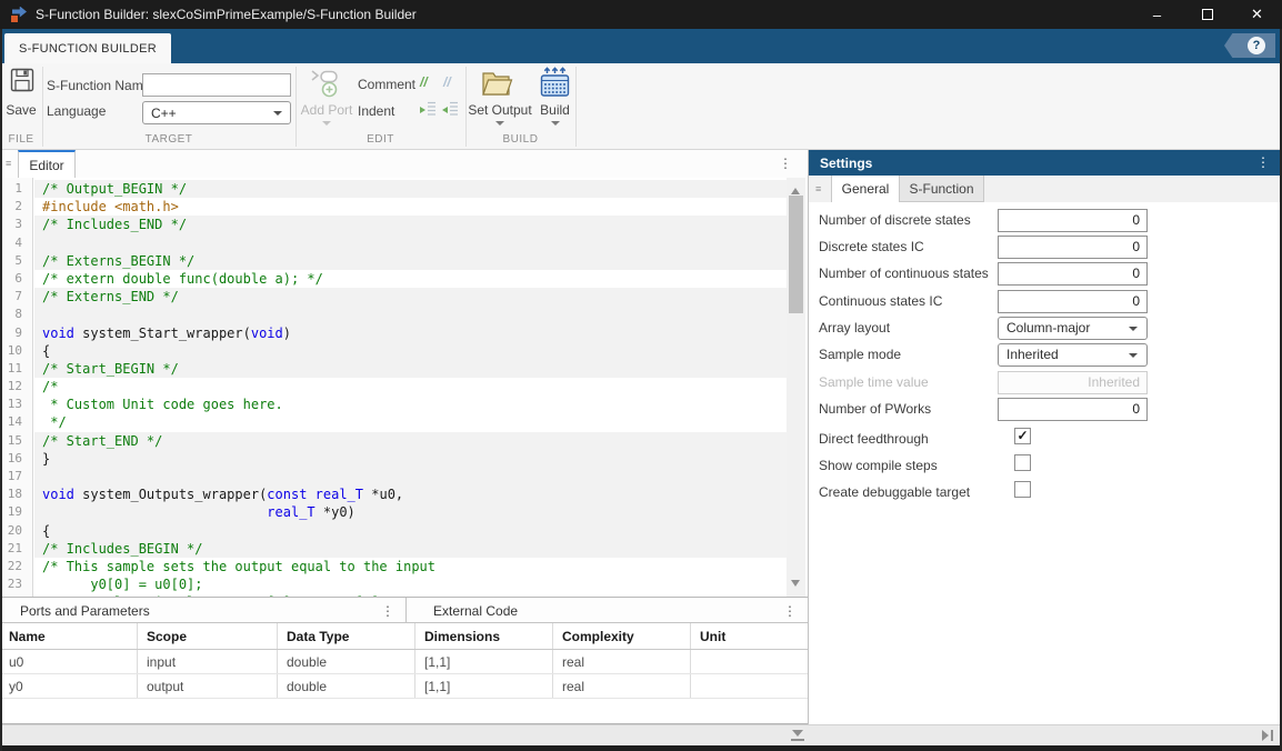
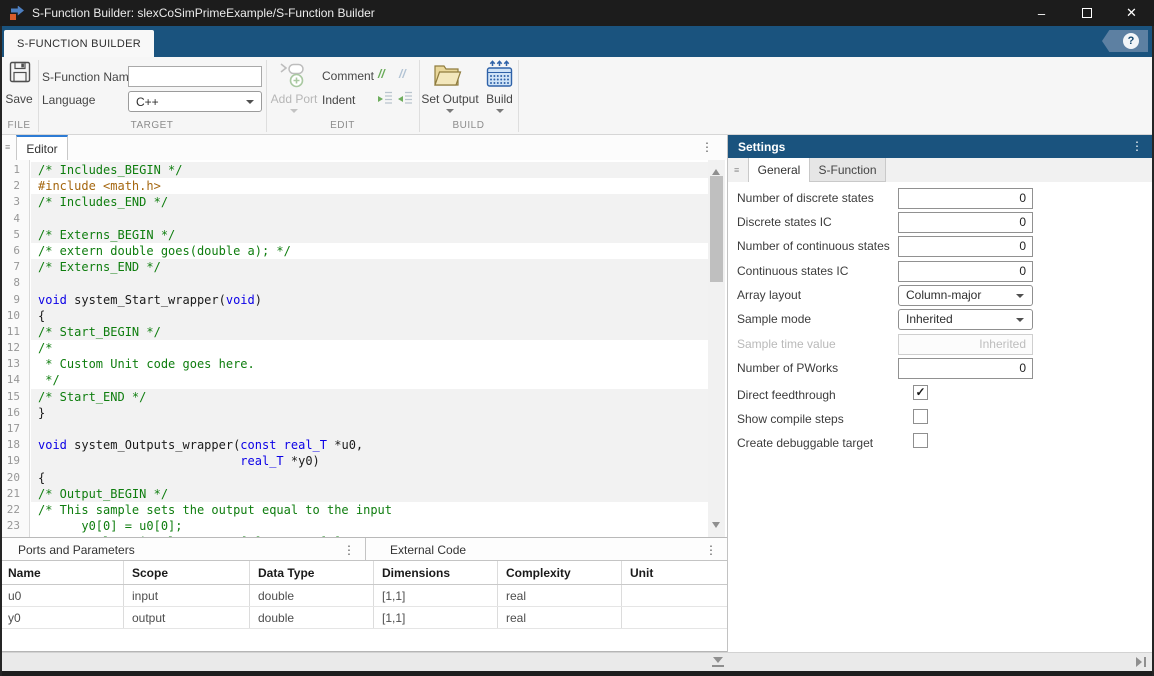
  S-Function Builder: slexCoSimPrimeExample/S-Function Builder
  –
  ✕
  S-FUNCTION BUILDER
  ?
  Save
  FILE
  S-Function Nam
  Language
  C++
  TARGET
  Add Port
  Comment
  //
  //
  Indent
  EDIT
  Set Output
  Build
  BUILD
  ≡
  Editor
  ⋮
  1
  2
  3
  4
  5
  6
  7
  8
  9
  10
  11
  12
  13
  14
  15
  16
  17
  18
  19
  20
  21
  22
  23
- /* Output_BEGIN */
+ /* Includes_BEGIN */
  #include <math.h>
  /* Includes_END */
  /* Externs_BEGIN */
- /* extern double func(double a); */
+ /* extern double goes(double a); */
  /* Externs_END */
  void system_Start_wrapper(void)
  {
  /* Start_BEGIN */
  /*
  * Custom Unit code goes here.
  */
  /* Start_END */
  }
  void system_Outputs_wrapper(const real_T *u0,
  real_T *y0)
  {
- /* Includes_BEGIN */
+ /* Output_BEGIN */
  /* This sample sets the output equal to the input
  y0[0] = u0[0];
  Ports and Parameters
  ⋮
  External Code
  ⋮
  Name
  Scope
  Data Type
  Dimensions
  Complexity
  Unit
  u0
  input
  double
  [1,1]
  real
  y0
  output
  double
  [1,1]
  real
  Settings
  ⋮
  ≡
  General
  S-Function
  Number of discrete states
  0
  Discrete states IC
  0
  Number of continuous states
  0
  Continuous states IC
  0
  Array layout
  Column-major
  Sample mode
  Inherited
  Sample time value
  Inherited
  Number of PWorks
  0
  Direct feedthrough
  ✓
  Show compile steps
  Create debuggable target
